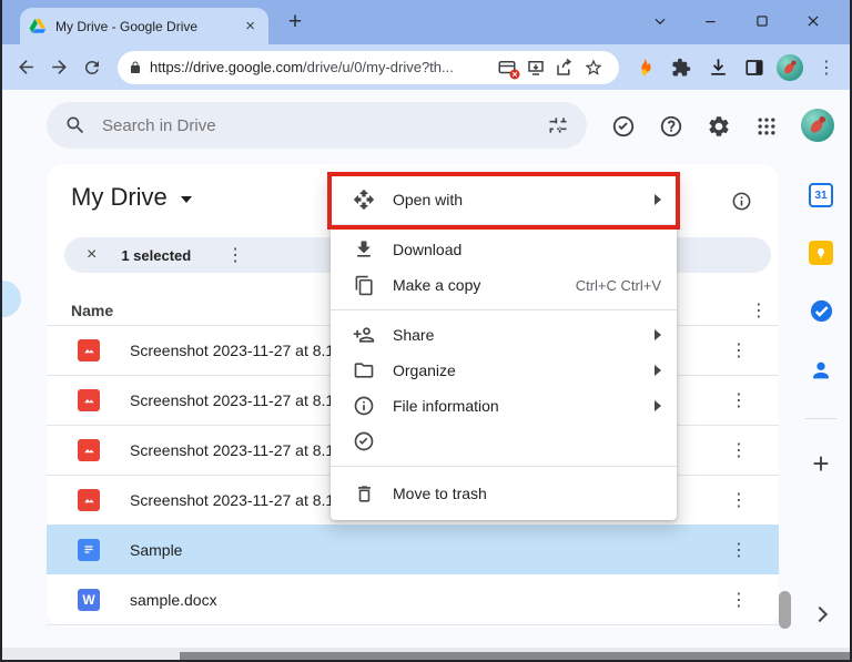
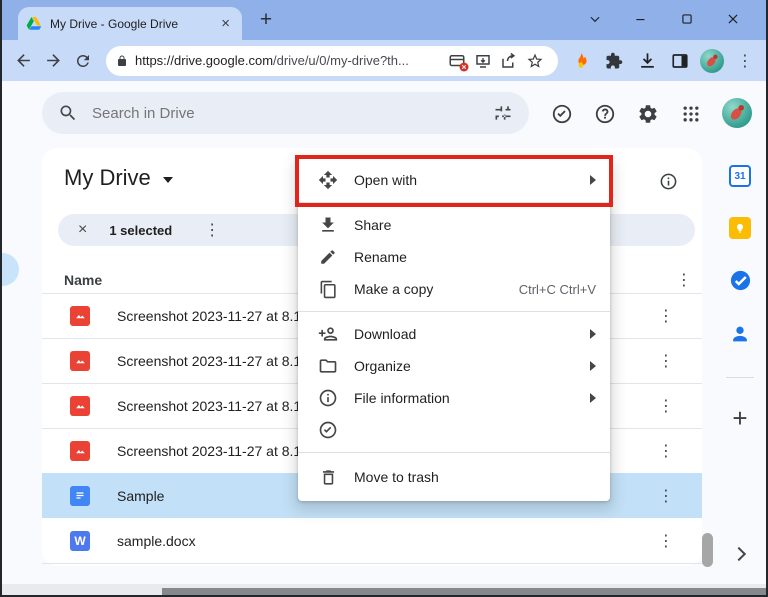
  My Drive - Google Drive
  ×
  +
  https://drive.google.com/drive/u/0/my-drive?th...
  ⋮
  Search in Drive
  My Drive
  ×
  1 selected
  ⋮
  Name
  ⋮
  Screenshot 2023-11-27 at 8.
  ⋮
  Screenshot 2023-11-27 at 8.
  ⋮
  Screenshot 2023-11-27 at 8.
  ⋮
  Screenshot 2023-11-27 at 8.
  ⋮
  Sample
  ⋮
  W
  sample.docx
  ⋮
  Open with
- Download
+ Share
+ Rename
  Make a copy
  Ctrl+C Ctrl+V
- Share
+ Download
  Organize
  File information
  Move to trash
  31
  +
